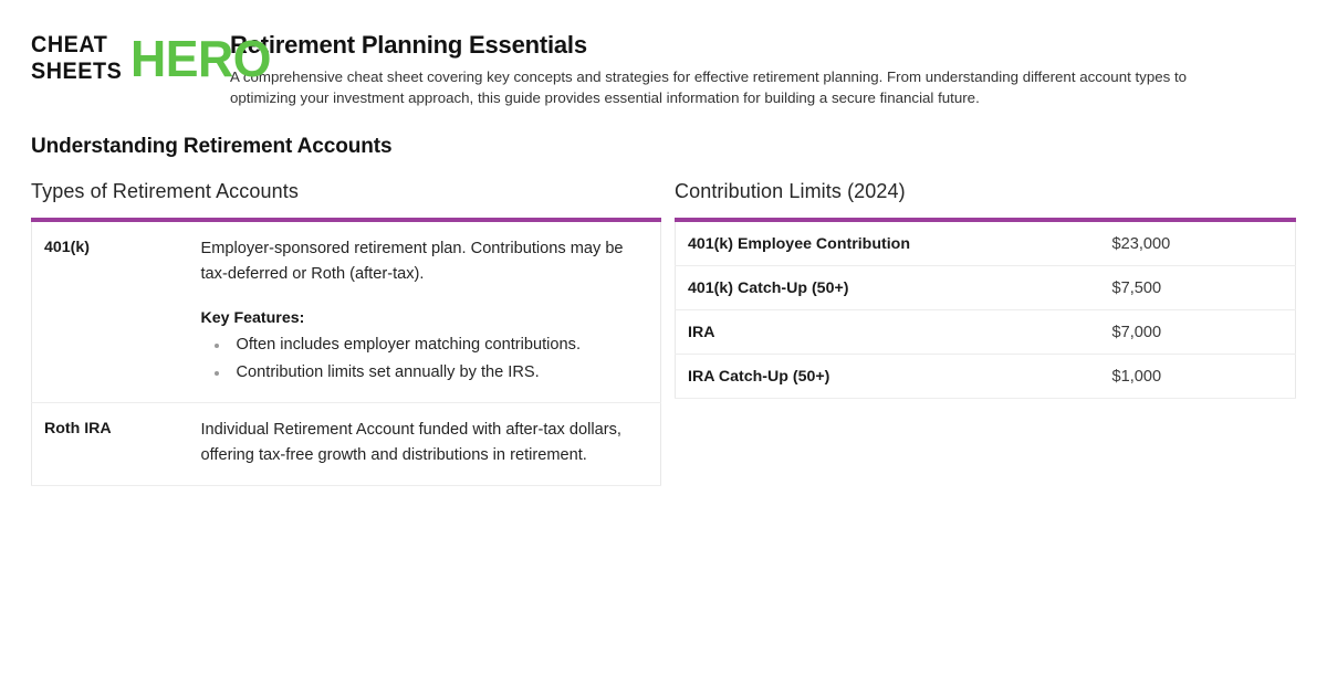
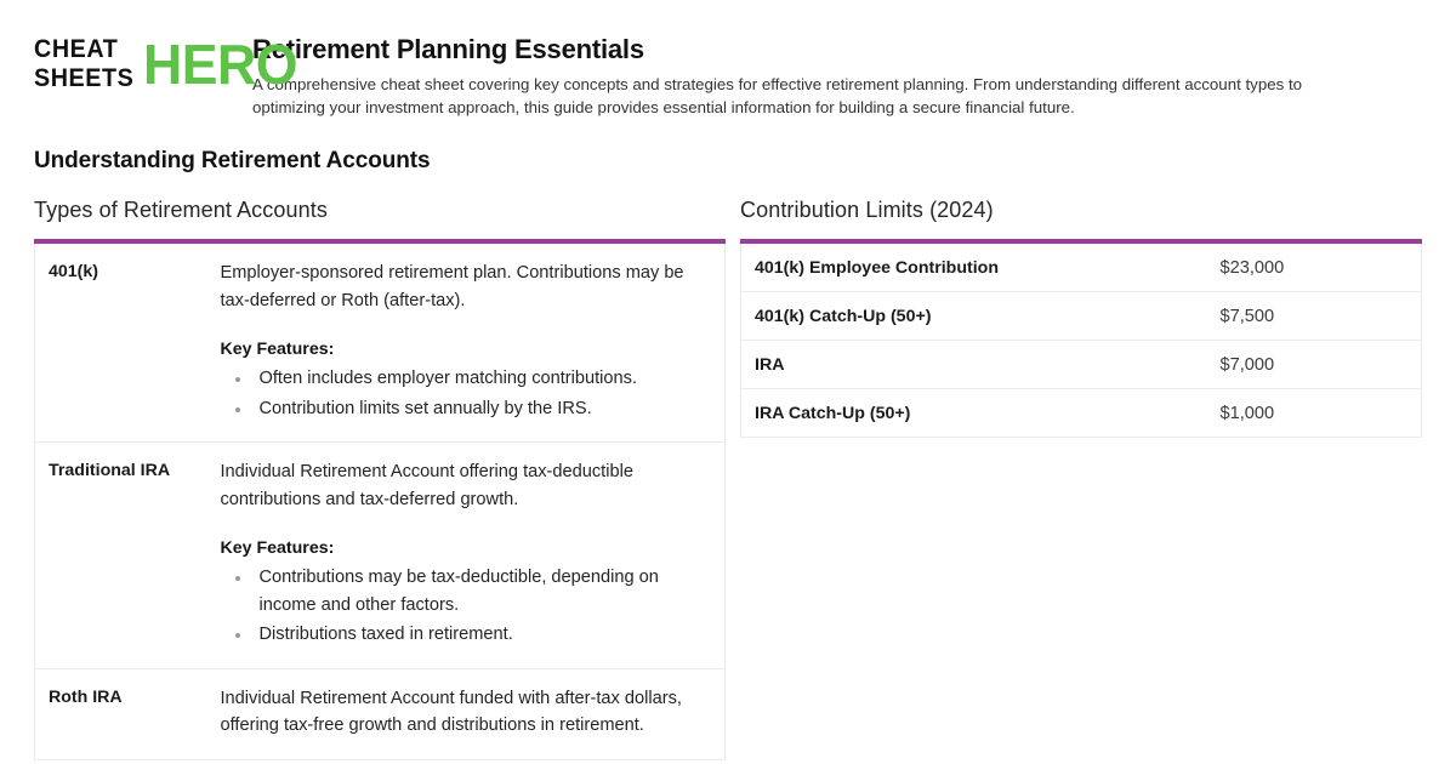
  CHEAT
  SHEETS
  HERO
  Retirement Planning Essentials
  A comprehensive cheat sheet covering key concepts and strategies for effective retirement planning. From understanding different account types to optimizing your investment approach, this guide provides essential information for building a secure financial future.
  Understanding Retirement Accounts
  Types of Retirement Accounts
  401(k)	Employer-sponsored retirement plan. Contributions may be tax-deferred or Roth (after-tax). Key Features: Often includes employer matching contributions. Contribution limits set annually by the IRS.
+ Traditional IRA	Individual Retirement Account offering tax-deductible contributions and tax-deferred growth. Key Features: Contributions may be tax-deductible, depending on income and other factors. Distributions taxed in retirement.
  Roth IRA	Individual Retirement Account funded with after-tax dollars, offering tax-free growth and distributions in retirement.
  Contribution Limits (2024)
  401(k) Employee Contribution	$23,000
  401(k) Catch-Up (50+)	$7,500
  IRA	$7,000
  IRA Catch-Up (50+)	$1,000
